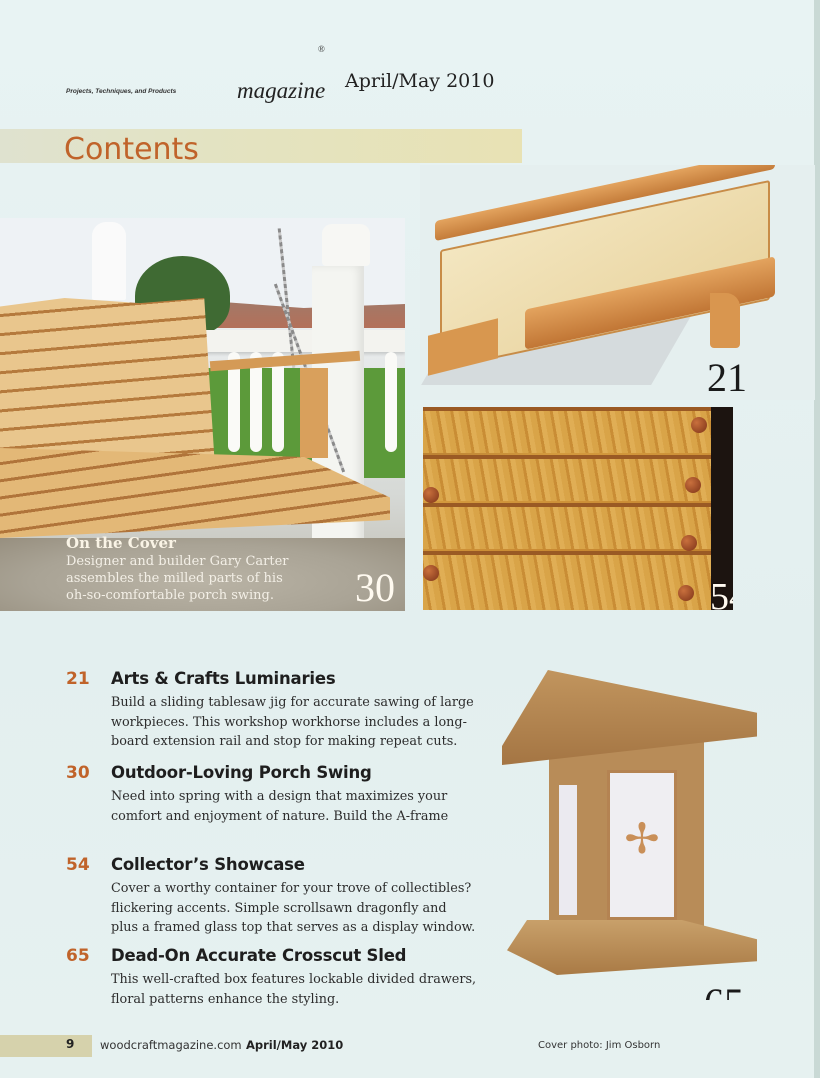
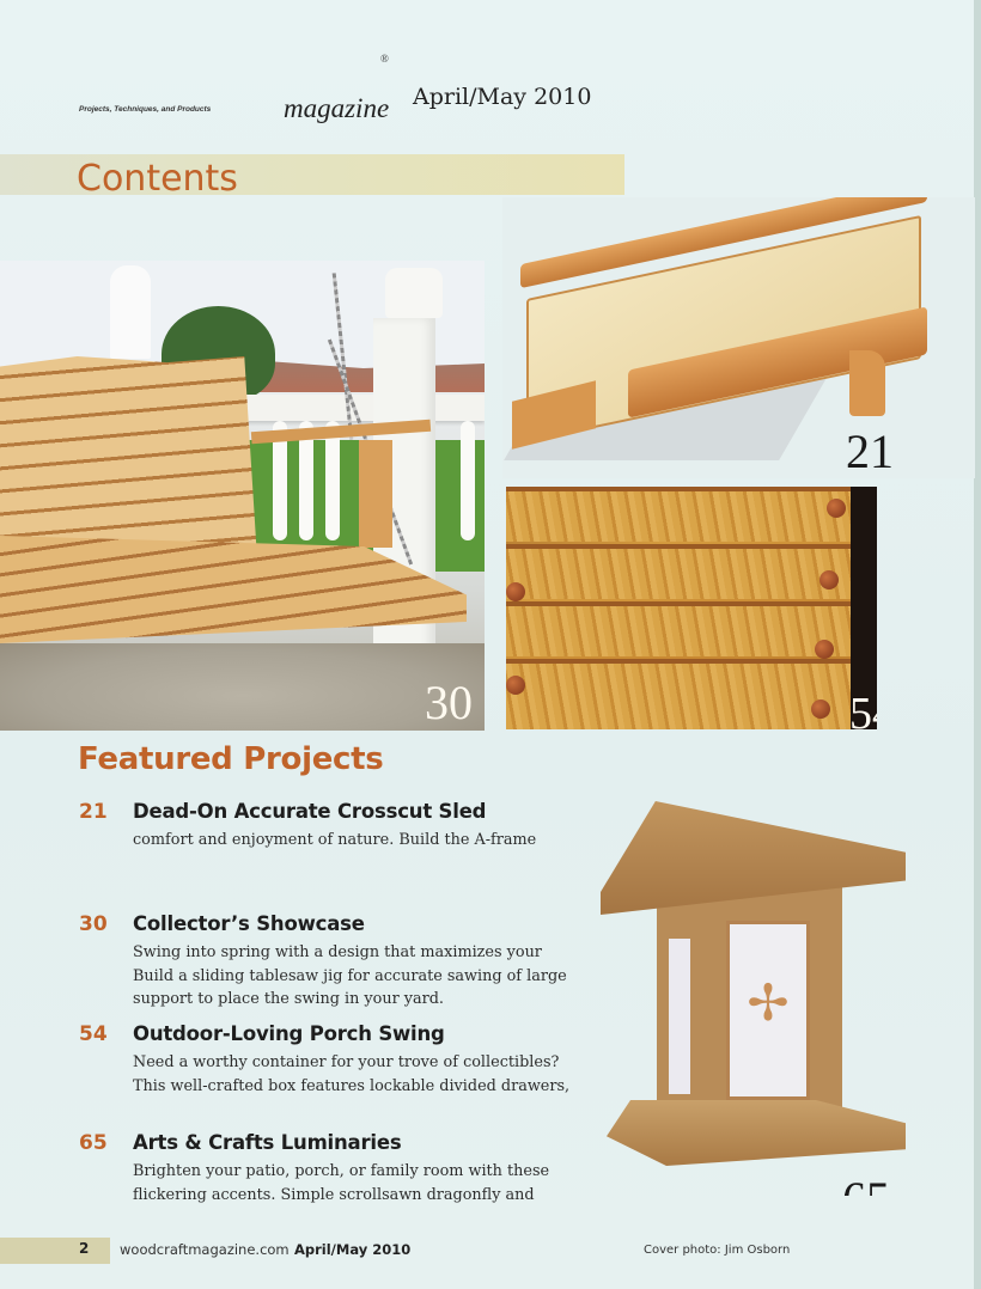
  ®
  magazine
  April/May 2010
  Contents
  30
- On the Cover
- Designer and builder Gary Carter
- assembles the milled parts of his
- oh-so-comfortable porch swing.
  21
  ✢
+ Featured Projects
  21
- Arts & Crafts Luminaries
+ Dead-On Accurate Crosscut Sled
- Build a sliding tablesaw jig for accurate sawing of large
+ comfort and enjoyment of nature. Build the A-frame
- workpieces. This workshop workhorse includes a long-
- board extension rail and stop for making repeat cuts.
  30
- Outdoor-Loving Porch Swing
+ Collector’s Showcase
- Need into spring with a design that maximizes your
+ Swing into spring with a design that maximizes your
- comfort and enjoyment of nature. Build the A-frame
+ Build a sliding tablesaw jig for accurate sawing of large
+ support to place the swing in your yard.
  54
- Collector’s Showcase
+ Outdoor-Loving Porch Swing
- Cover a worthy container for your trove of collectibles?
+ Need a worthy container for your trove of collectibles?
- flickering accents. Simple scrollsawn dragonfly and
+ This well-crafted box features lockable divided drawers,
- plus a framed glass top that serves as a display window.
  65
- Dead-On Accurate Crosscut Sled
+ Arts & Crafts Luminaries
+ Brighten your patio, porch, or family room with these
- This well-crafted box features lockable divided drawers,
+ flickering accents. Simple scrollsawn dragonfly and
- floral patterns enhance the styling.
- 9
+ 2
  woodcraftmagazine.com
  April/May 2010
  Cover photo: Jim Osborn
